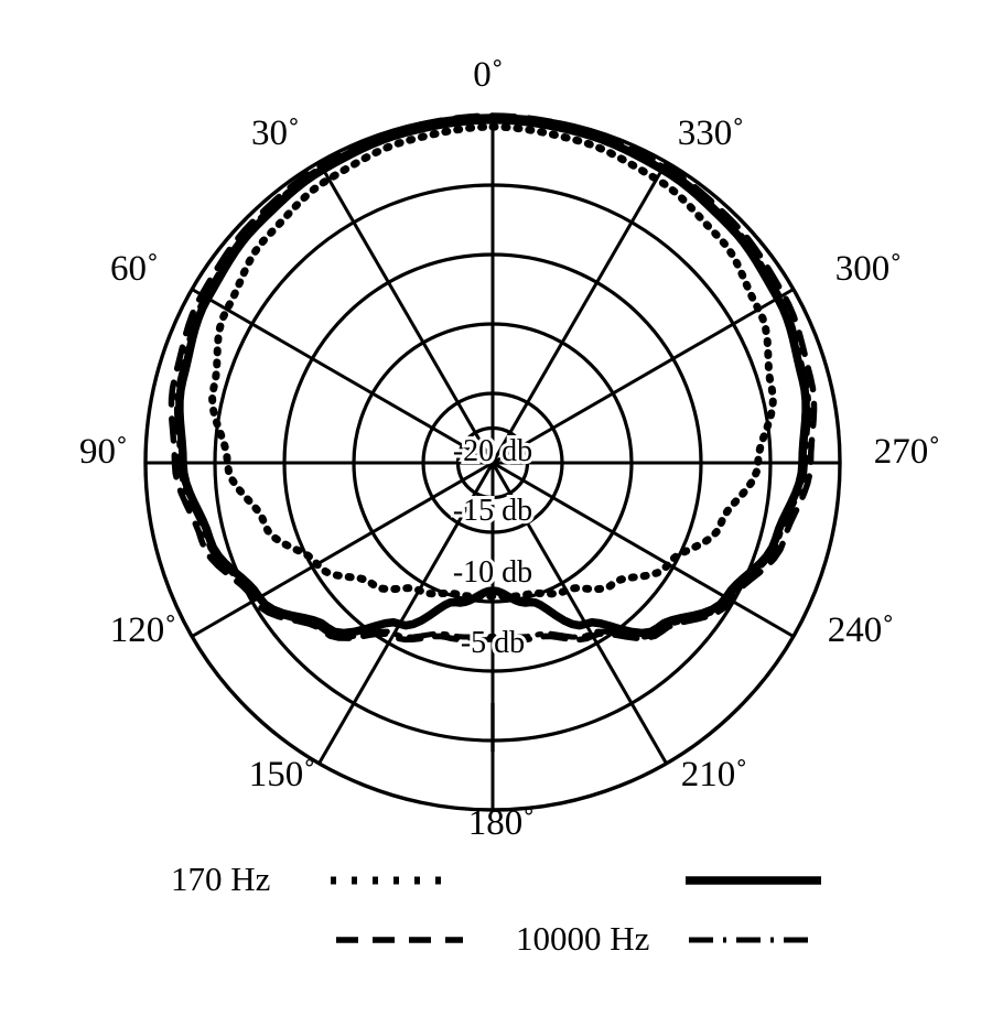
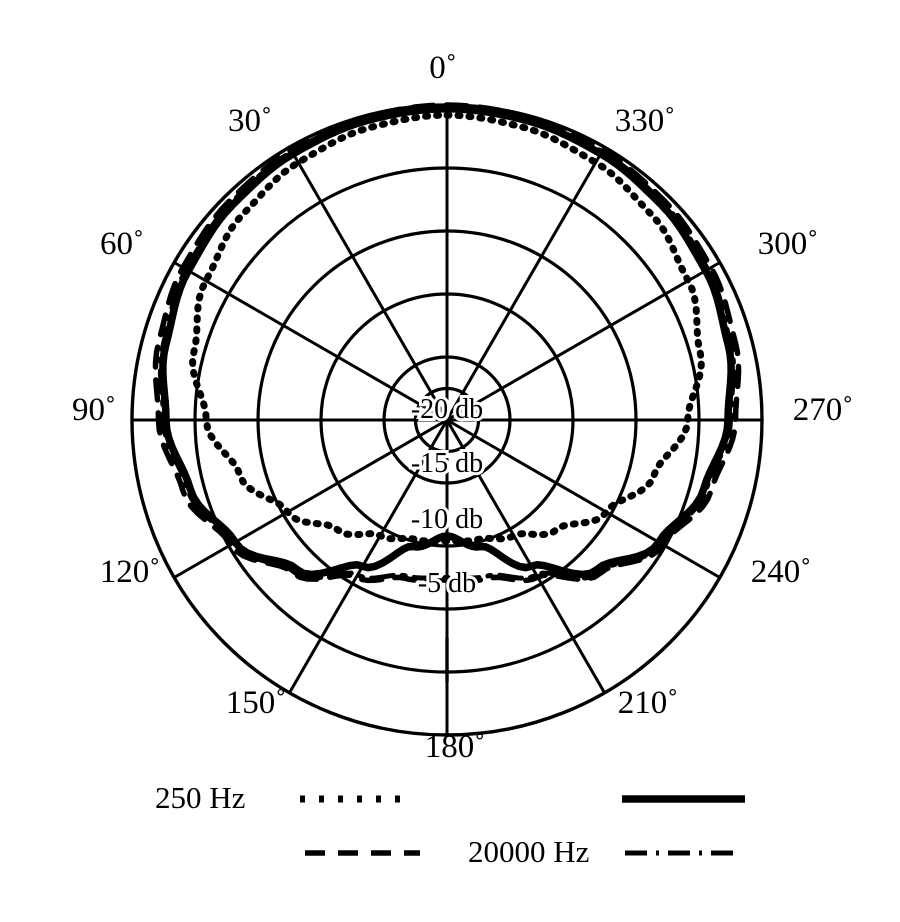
  -20 db
  -15 db
  -10 db
  -5 db
  0˚
  330˚
  300˚
  270˚
  240˚
  210˚
  180˚
  150˚
  120˚
  90˚
  60˚
  30˚
- 170 Hz
+ 250 Hz
- 10000 Hz
+ 20000 Hz
